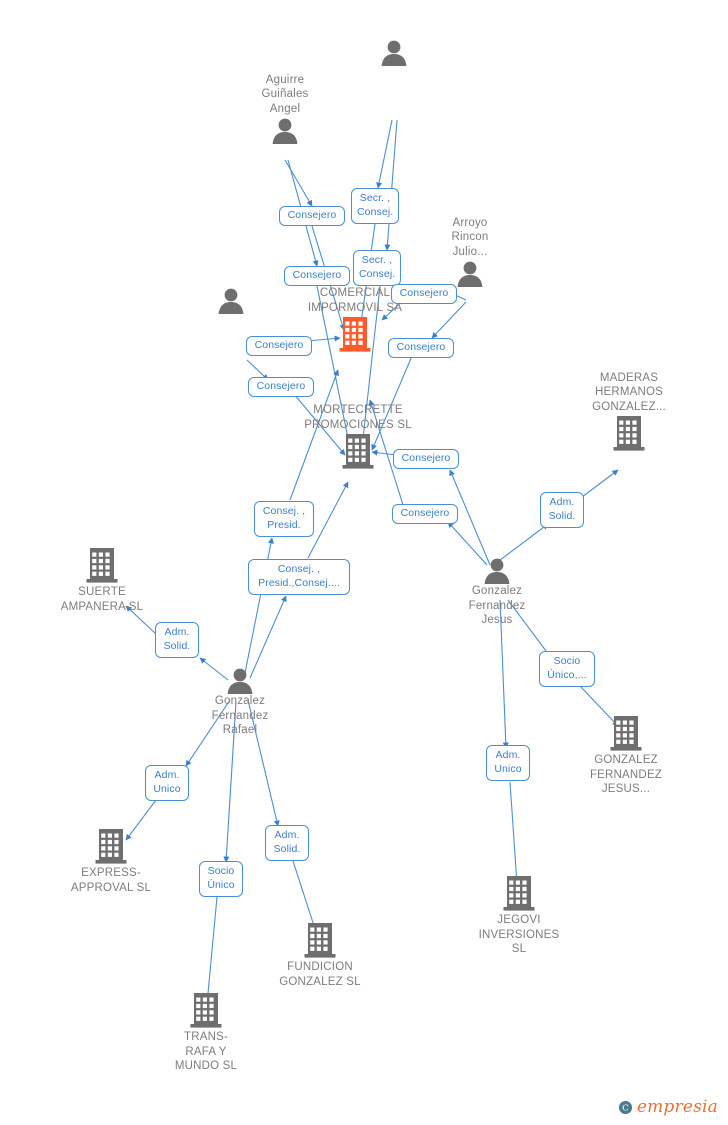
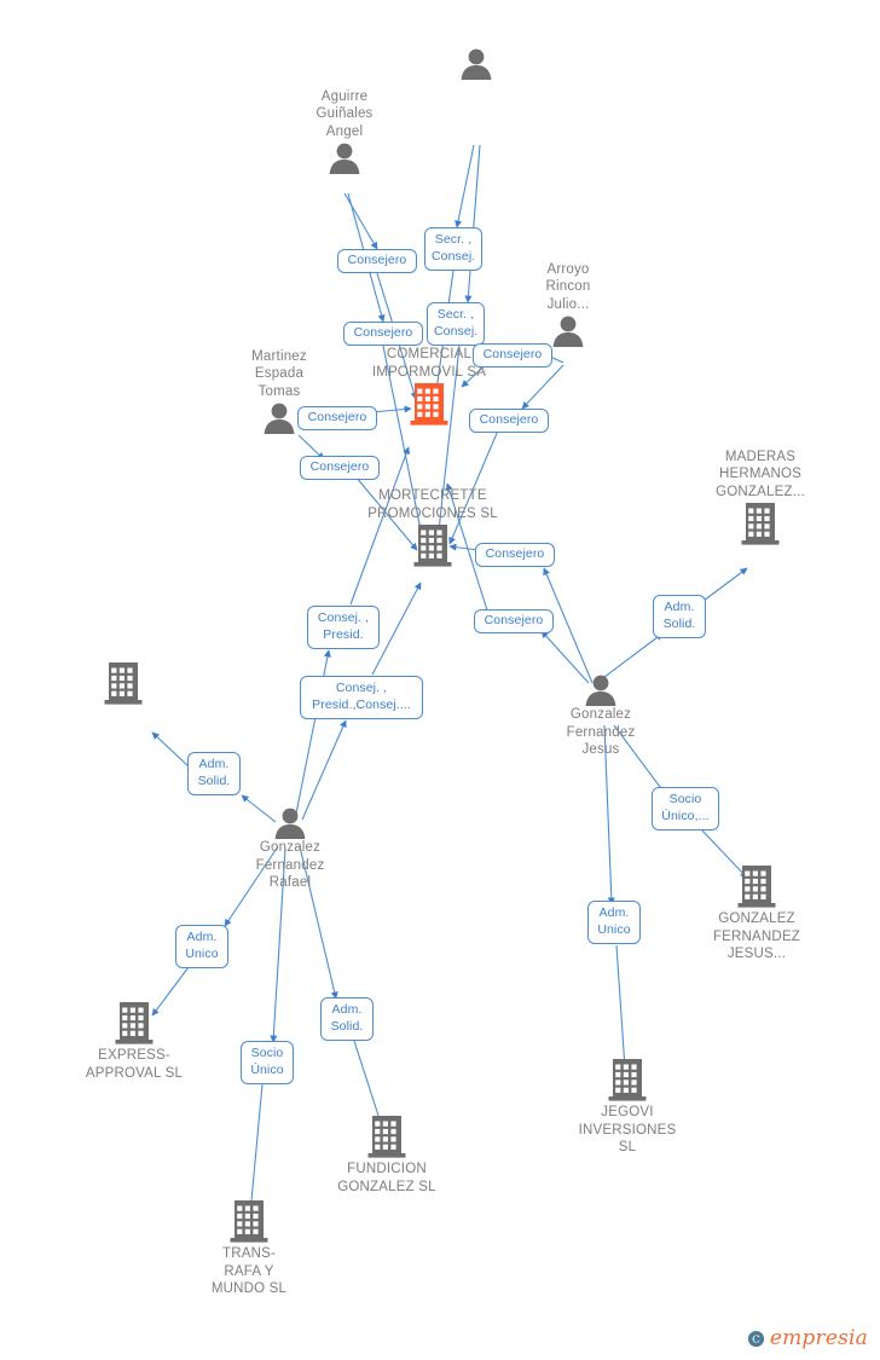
  Aguirre
  Guiñales
  Angel
  Arroyo
  Rincon
  Julio...
+ Martinez
+ Espada
+ Tomas
  COMERCIAL
  IMPORMOVIL SA
  MORTECRETTE
  PROMOCIONES SL
  MADERAS
  HERMANOS
  GONZALEZ...
- SUERTE
- AMPANERA SL
  Gonzalez
  Fernandez
  Jesus
  Gonzalez
  Fernandez
  Rafael
  GONZALEZ
  FERNANDEZ
  JESUS...
  EXPRESS-
  APPROVAL SL
  JEGOVI
  INVERSIONES
  SL
  FUNDICION
  GONZALEZ SL
  TRANS-
  RAFA Y
  MUNDO SL
  Consejero
  Consejero
  Secr. ,
  Consej.
  Secr. ,
  Consej.
  Consejero
  Consejero
  Consejero
  Consejero
  Consejero
  Consejero
  Adm.
  Solid.
  Socio
  Único,...
  Adm.
  Unico
  Consej. ,
  Presid.
  Consej. ,
  Presid.,Consej....
  Adm.
  Solid.
  Adm.
  Unico
  Socio
  Único
  Adm.
  Solid.
  C
  empresia
